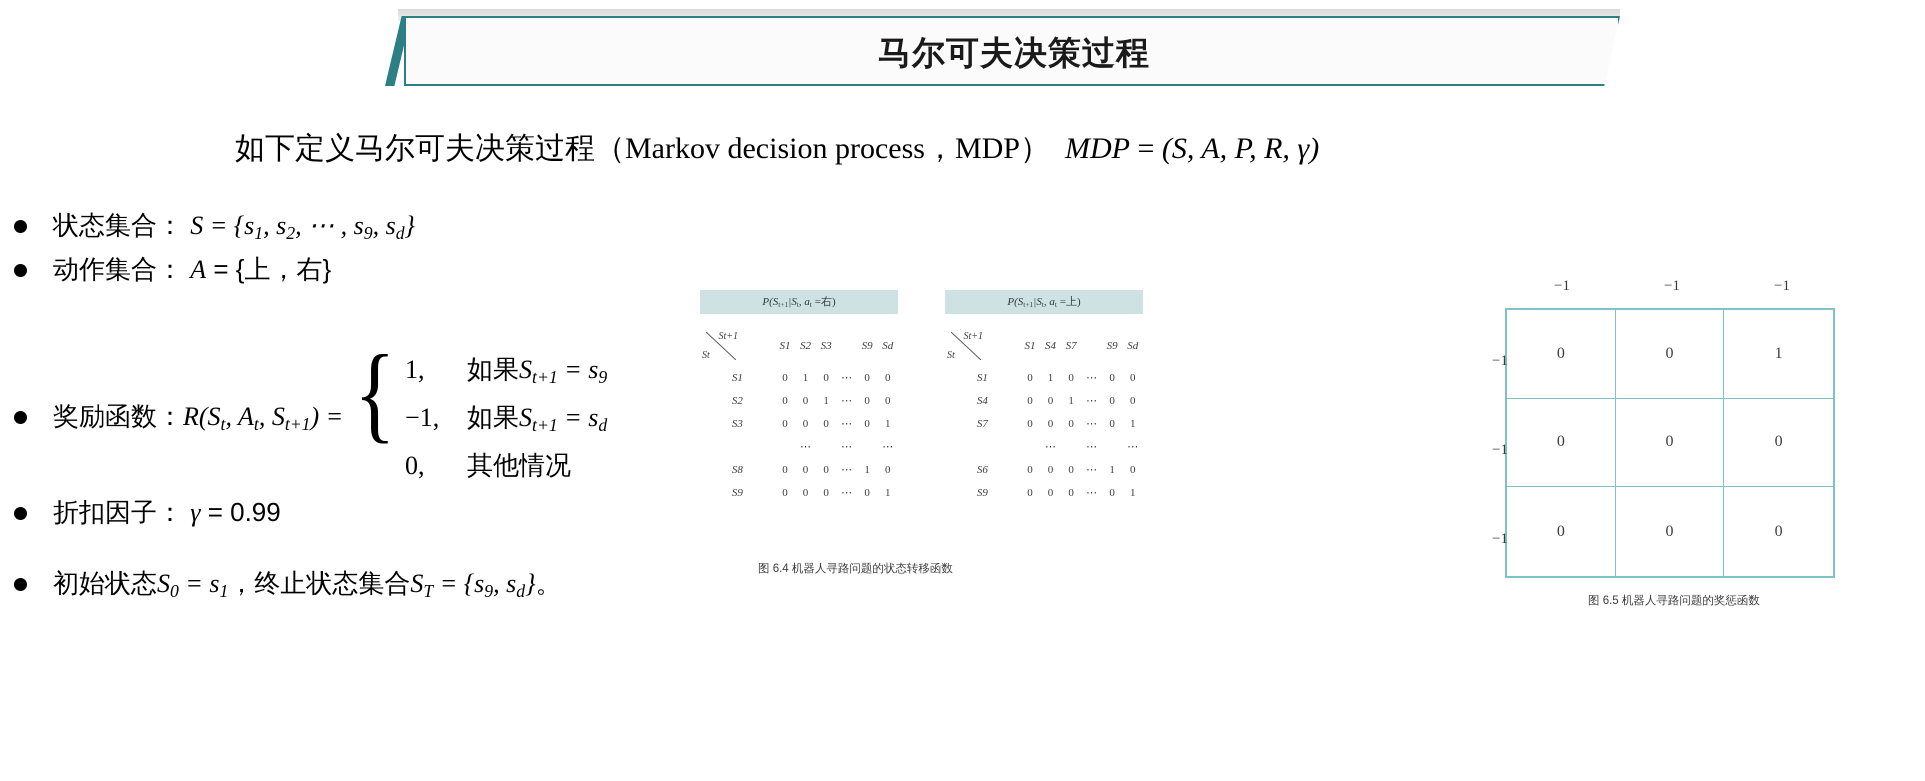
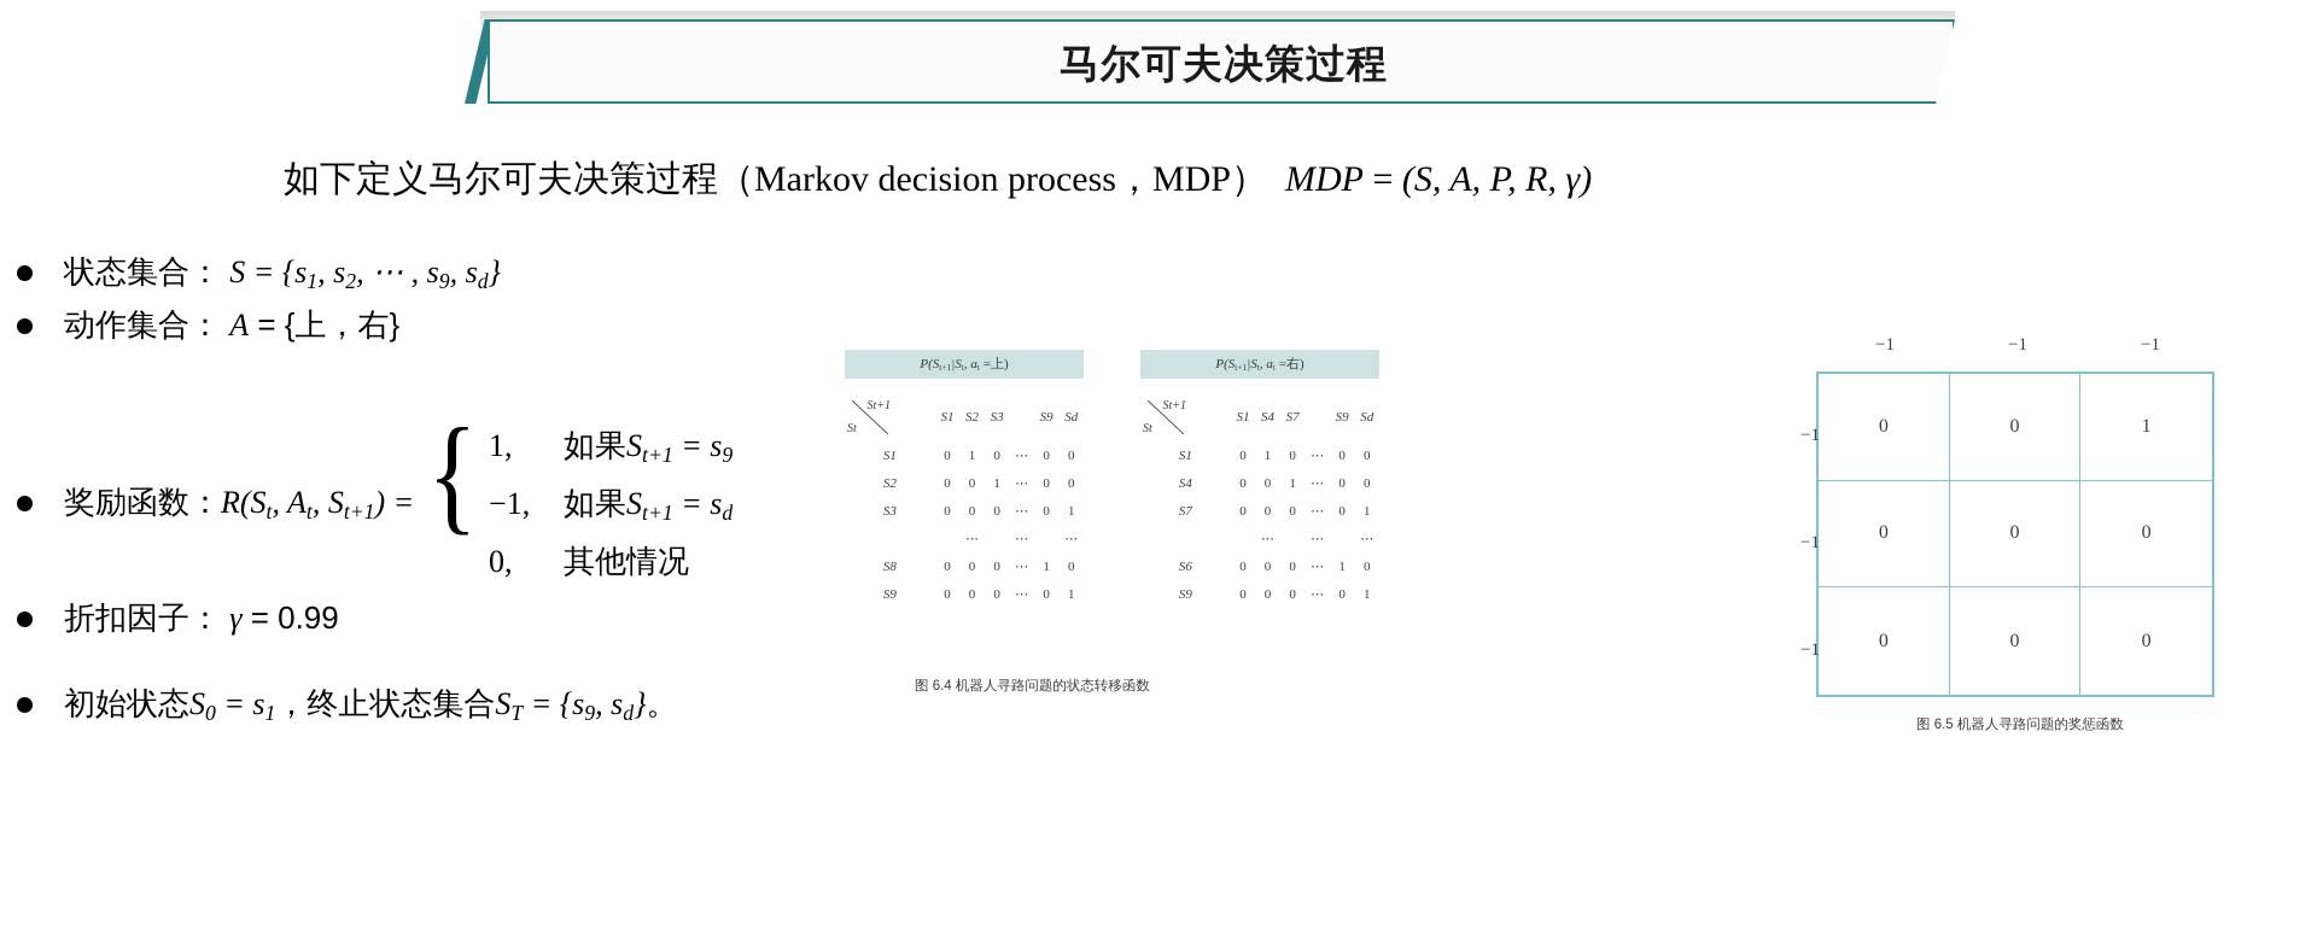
  马尔可夫决策过程
  如下定义马尔可夫决策过程（Markov decision process，MDP） MDP = (S, A, P, R, γ)
  状态集合： S = {s1, s2, ⋯ , s9, sd}
  动作集合： A = {上，右}
  奖励函数：R(St, At, St+1) =
  {
  1,
  如果St+1 = s9
  −1,
  如果St+1 = sd
  0,
  其他情况
  折扣因子： γ = 0.99
  初始状态S0 = s1，终止状态集合ST = {s9, sd}。
- P(St+1|St, at =右)
+ P(St+1|St, at =上)
  St+1 St	S1	S2	S3		S9	Sd
  S1	0	1	0	⋯	0	0
  S2	0	0	1	⋯	0	0
  S3	0	0	0	⋯	0	1
  		⋯		⋯		⋯
  S8	0	0	0	⋯	1	0
  S9	0	0	0	⋯	0	1
- P(St+1|St, at =上)
+ P(St+1|St, at =右)
  St+1 St	S1	S4	S7		S9	Sd
  S1	0	1	0	⋯	0	0
  S4	0	0	1	⋯	0	0
  S7	0	0	0	⋯	0	1
  		⋯		⋯		⋯
  S6	0	0	0	⋯	1	0
  S9	0	0	0	⋯	0	1
  图 6.4 机器人寻路问题的状态转移函数
  −1
  −1
  −1
  0
  0
  1
  0
  0
  0
  0
  0
  0
  −1
  −1
  −1
  图 6.5 机器人寻路问题的奖惩函数
